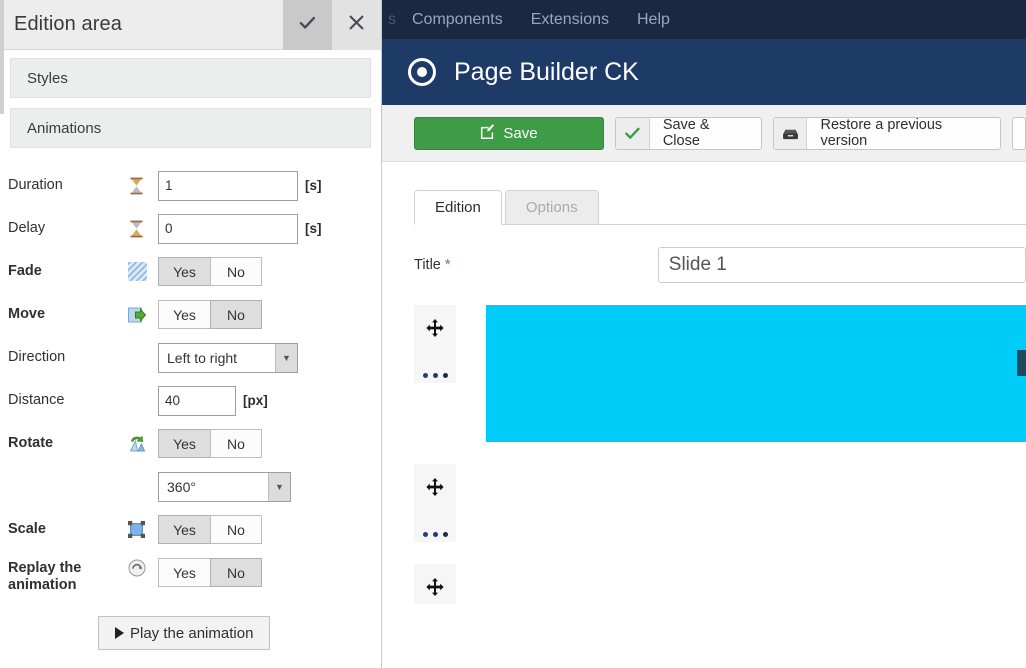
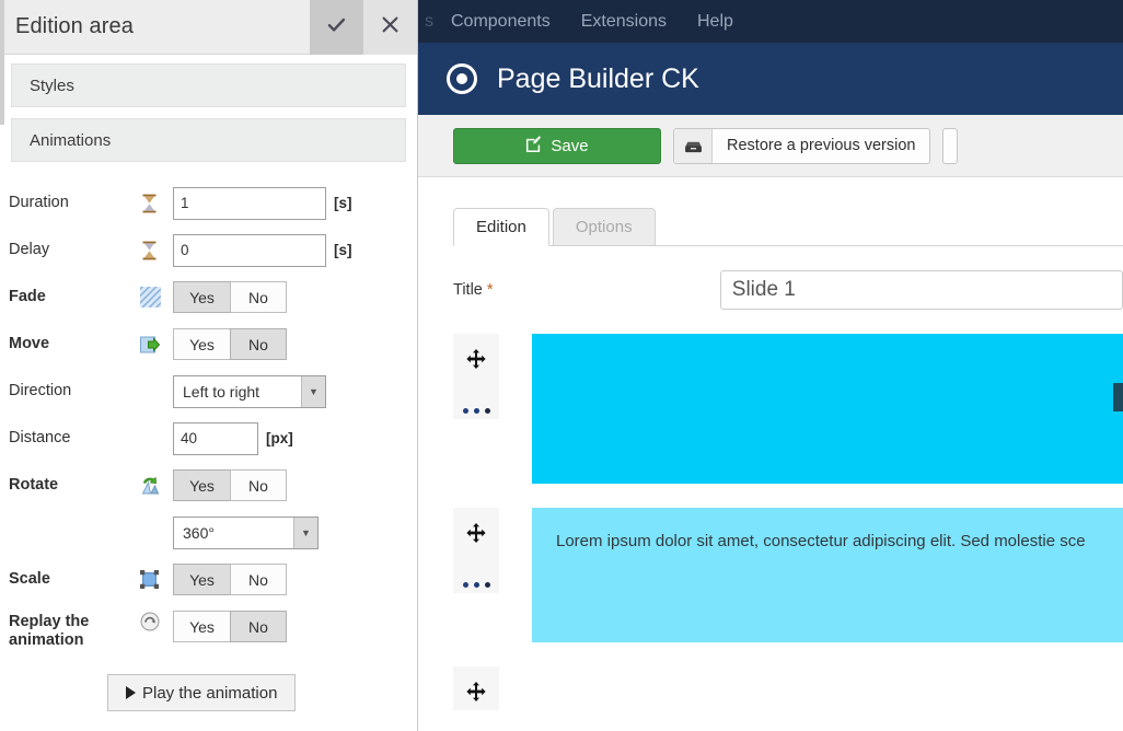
  s
  Components
  Extensions
  Help
  Page Builder CK
  Save
- Save & Close
  Restore a previous version
  Edition
  Options
  Title *
  Slide 1
+ Lorem ipsum dolor sit amet, consectetur adipiscing elit. Sed molestie sce
  Edition area
  Styles
  Animations
  Duration
  1
  [s]
  Delay
  0
  [s]
  Fade
  Yes
  No
  Move
  Yes
  No
  Direction
  Left to right
  ▼
  Distance
  40
  [px]
  Rotate
  Yes
  No
  360°
  ▼
  Scale
  Yes
  No
  Replay the
  animation
  Yes
  No
  Play the animation
